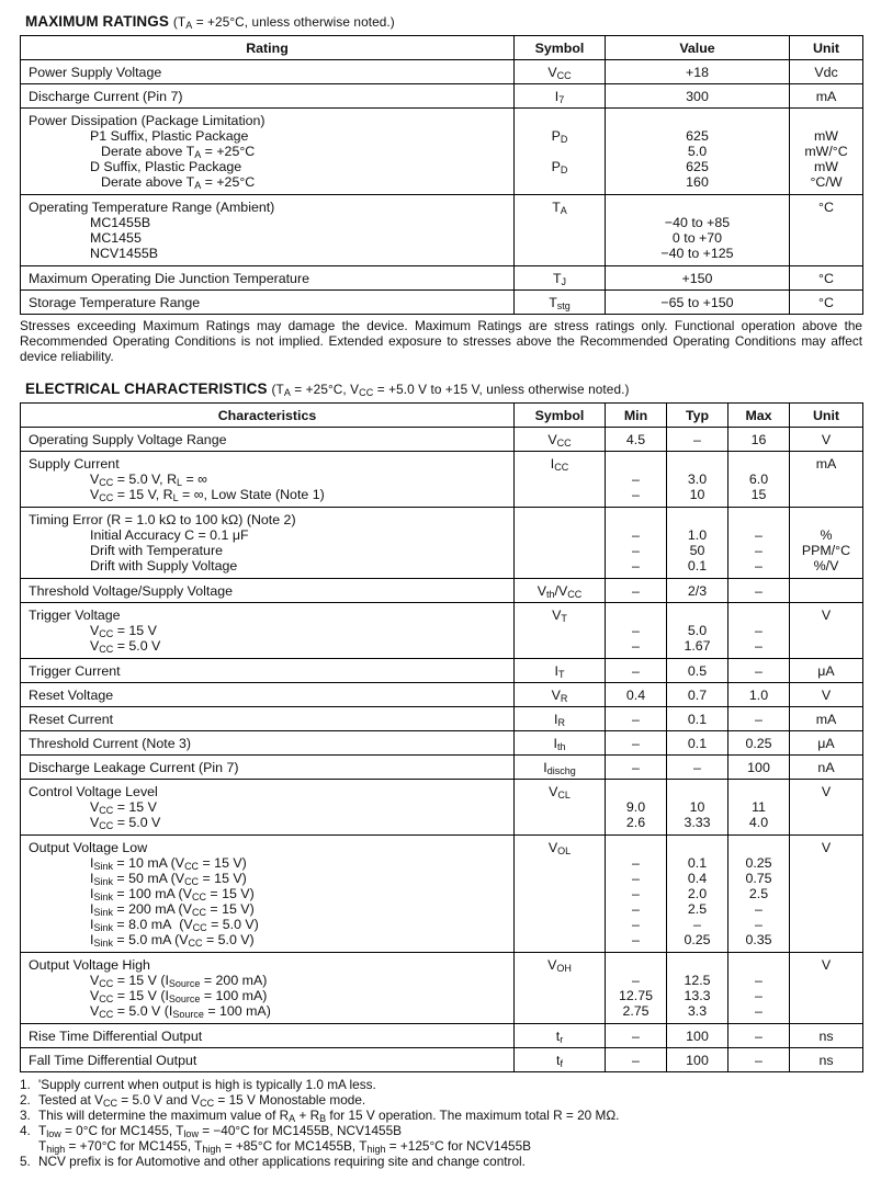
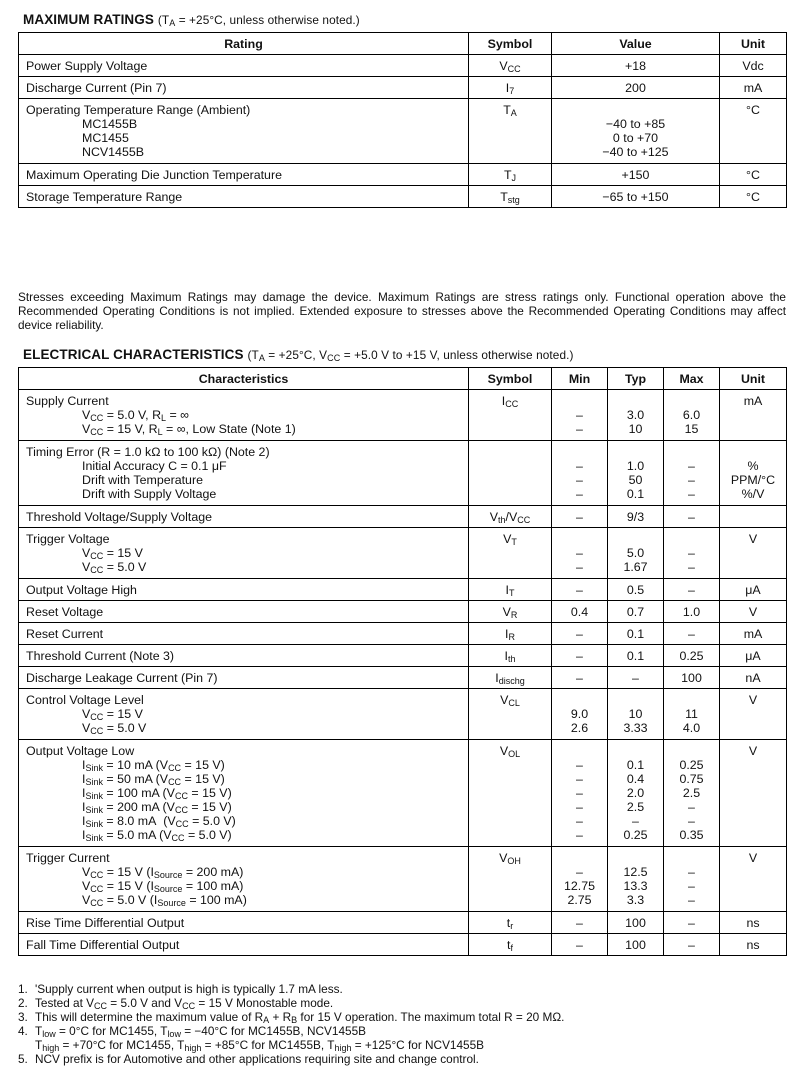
  MAXIMUM RATINGS (TA = +25°C, unless otherwise noted.)
  Rating	Symbol	Value	Unit
  Power Supply Voltage	VCC	+18	Vdc
- Discharge Current (Pin 7)	I7	300	mA
+ Discharge Current (Pin 7)	I7	200	mA
- Power Dissipation (Package Limitation) P1 Suffix, Plastic Package Derate above TA = +25°C D Suffix, Plastic Package Derate above TA = +25°C	PD PD	625 5.0 625 160	mW mW/°C mW °C/W
  Operating Temperature Range (Ambient) MC1455B MC1455 NCV1455B	TA	−40 to +85 0 to +70 −40 to +125	°C
  Maximum Operating Die Junction Temperature	TJ	+150	°C
  Storage Temperature Range	Tstg	−65 to +150	°C
  Stresses exceeding Maximum Ratings may damage the device. Maximum Ratings are stress ratings only. Functional operation above the Recommended Operating Conditions is not implied. Extended exposure to stresses above the Recommended Operating Conditions may affect device reliability.
  ELECTRICAL CHARACTERISTICS (TA = +25°C, VCC = +5.0 V to +15 V, unless otherwise noted.)
  Characteristics	Symbol	Min	Typ	Max	Unit
- Operating Supply Voltage Range	VCC	4.5	–	16	V
  Supply Current VCC = 5.0 V, RL = ∞ VCC = 15 V, RL = ∞, Low State (Note 1)	ICC	––	3.010	6.015	mA
  Timing Error (R = 1.0 kΩ to 100 kΩ) (Note 2) Initial Accuracy C = 0.1 μF Drift with Temperature Drift with Supply Voltage		–––	1.0500.1	–––	%PPM/°C%/V
- Threshold Voltage/Supply Voltage	Vth/VCC	–	2/3	–
+ Threshold Voltage/Supply Voltage	Vth/VCC	–	9/3	–
  Trigger Voltage VCC = 15 V VCC = 5.0 V	VT	––	5.01.67	––	V
- Trigger Current	IT	–	0.5	–	μA
+ Output Voltage High	IT	–	0.5	–	μA
  Reset Voltage	VR	0.4	0.7	1.0	V
  Reset Current	IR	–	0.1	–	mA
  Threshold Current (Note 3)	Ith	–	0.1	0.25	μA
  Discharge Leakage Current (Pin 7)	Idischg	–	–	100	nA
  Control Voltage Level VCC = 15 V VCC = 5.0 V	VCL	9.02.6	103.33	114.0	V
  Output Voltage Low ISink = 10 mA (VCC = 15 V) ISink = 50 mA (VCC = 15 V) ISink = 100 mA (VCC = 15 V) ISink = 200 mA (VCC = 15 V) ISink = 8.0 mA (VCC = 5.0 V) ISink = 5.0 mA (VCC = 5.0 V)	VOL	––––––	0.10.42.02.5–0.25	0.250.752.5––0.35	V
- Output Voltage High VCC = 15 V (ISource = 200 mA) VCC = 15 V (ISource = 100 mA) VCC = 5.0 V (ISource = 100 mA)	VOH	–12.752.75	12.513.33.3	–––	V
+ Trigger Current VCC = 15 V (ISource = 200 mA) VCC = 15 V (ISource = 100 mA) VCC = 5.0 V (ISource = 100 mA)	VOH	–12.752.75	12.513.33.3	–––	V
  Rise Time Differential Output	tr	–	100	–	ns
  Fall Time Differential Output	tf	–	100	–	ns
- 1. 'Supply current when output is high is typically 1.0 mA less.
+ 1. 'Supply current when output is high is typically 1.7 mA less.
  2. Tested at VCC = 5.0 V and VCC = 15 V Monostable mode.
  3. This will determine the maximum value of RA + RB for 15 V operation. The maximum total R = 20 MΩ.
  4. Tlow = 0°C for MC1455, Tlow = −40°C for MC1455B, NCV1455B
  Thigh = +70°C for MC1455, Thigh = +85°C for MC1455B, Thigh = +125°C for NCV1455B
  5. NCV prefix is for Automotive and other applications requiring site and change control.
